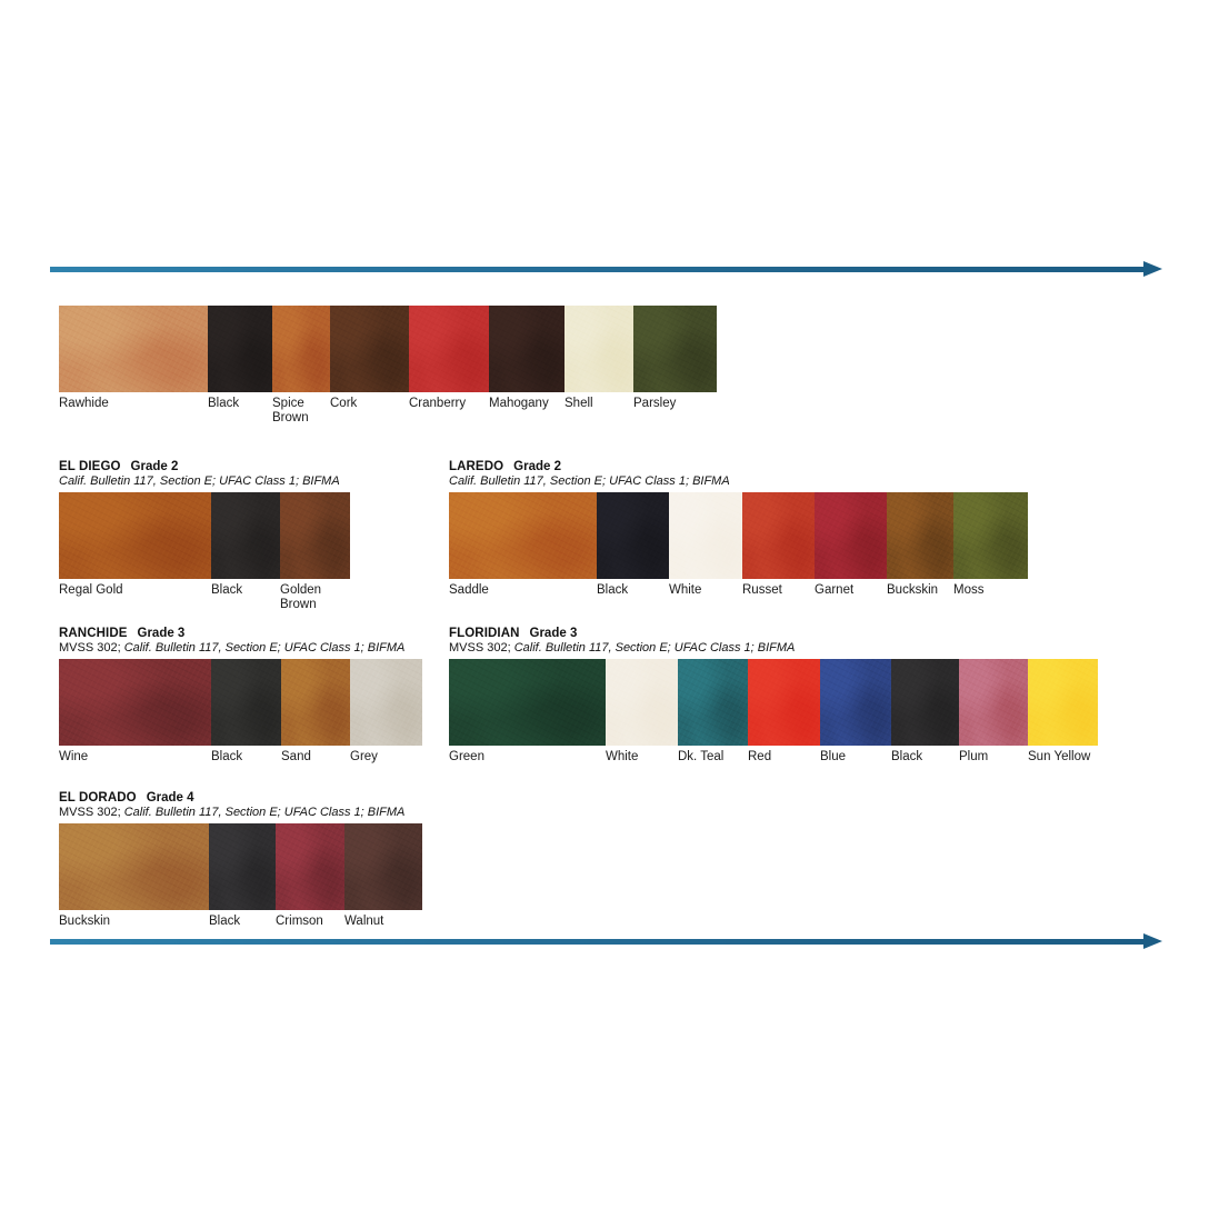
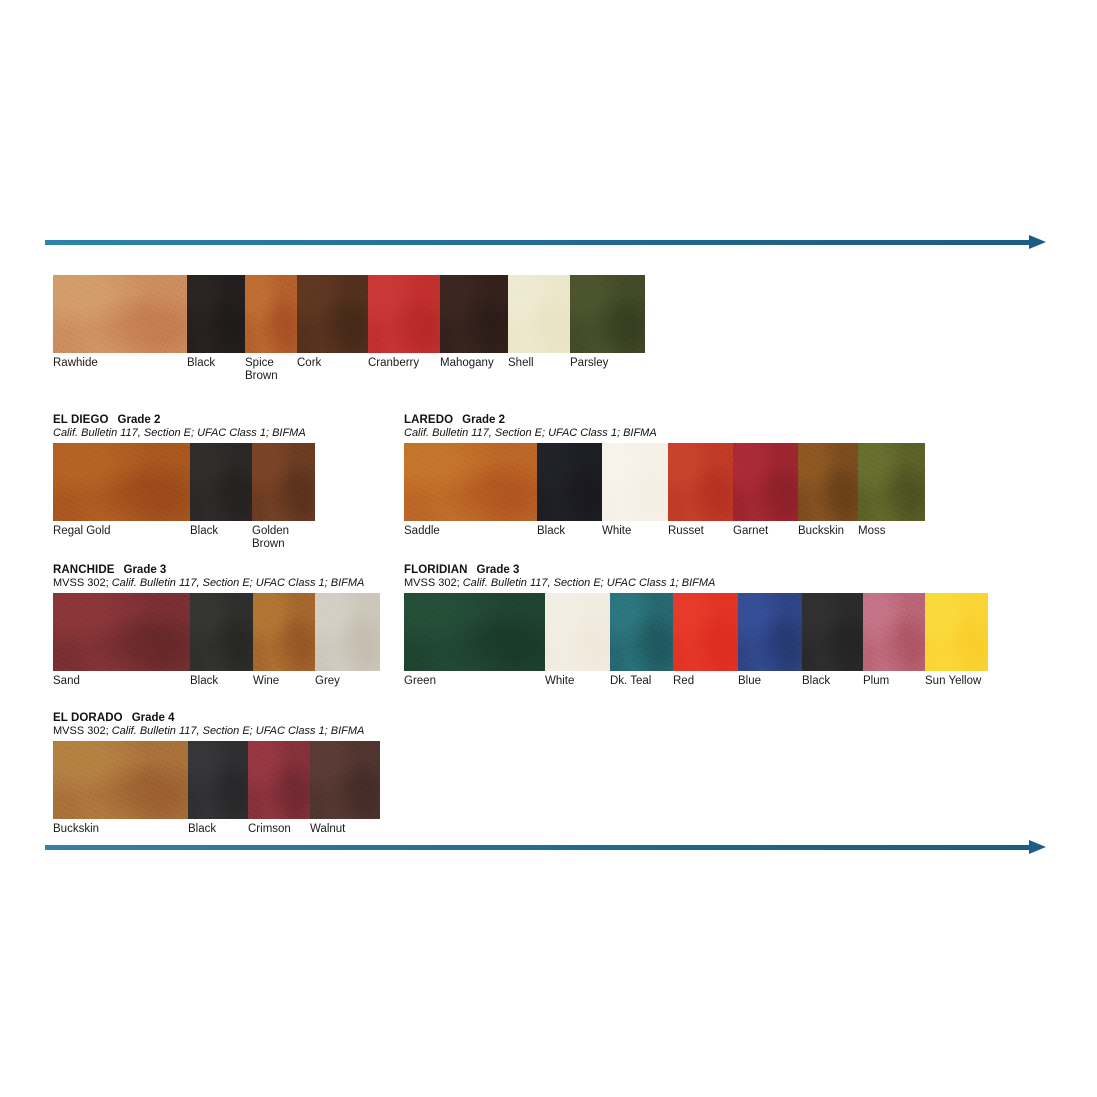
  Rawhide
  Black
  Spice
  Brown
  Cork
  Cranberry
  Mahogany
  Shell
  Parsley
  EL DIEGO Grade 2
  Calif. Bulletin 117, Section E; UFAC Class 1; BIFMA
  Regal Gold
  Black
  Golden
  Brown
  LAREDO Grade 2
  Calif. Bulletin 117, Section E; UFAC Class 1; BIFMA
  Saddle
  Black
  White
  Russet
  Garnet
  Buckskin
  Moss
  RANCHIDE Grade 3
  MVSS 302; Calif. Bulletin 117, Section E; UFAC Class 1; BIFMA
- Wine
+ Sand
  Black
- Sand
+ Wine
  Grey
  FLORIDIAN Grade 3
  MVSS 302; Calif. Bulletin 117, Section E; UFAC Class 1; BIFMA
  Green
  White
  Dk. Teal
  Red
  Blue
  Black
  Plum
  Sun Yellow
  EL DORADO Grade 4
  MVSS 302; Calif. Bulletin 117, Section E; UFAC Class 1; BIFMA
  Buckskin
  Black
  Crimson
  Walnut
